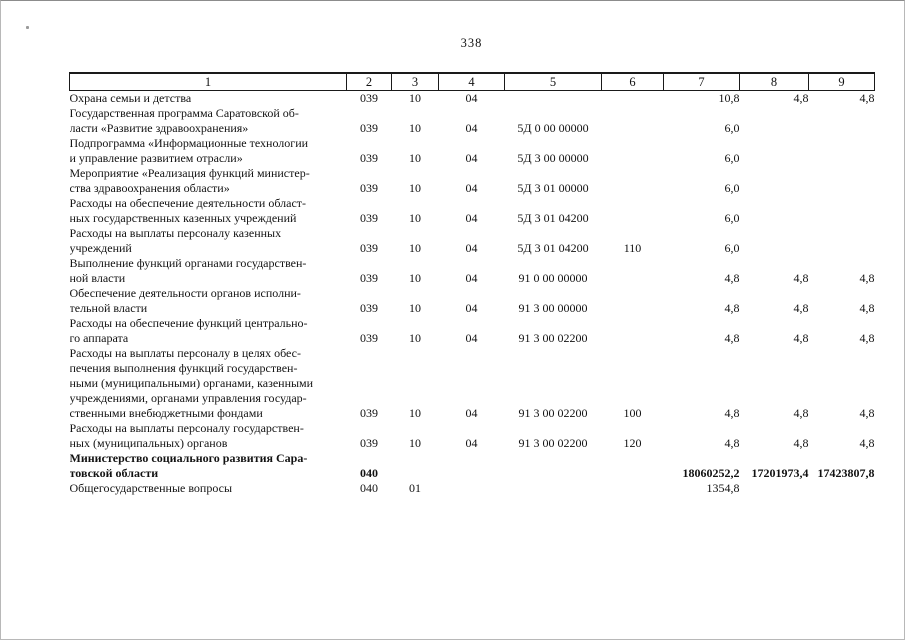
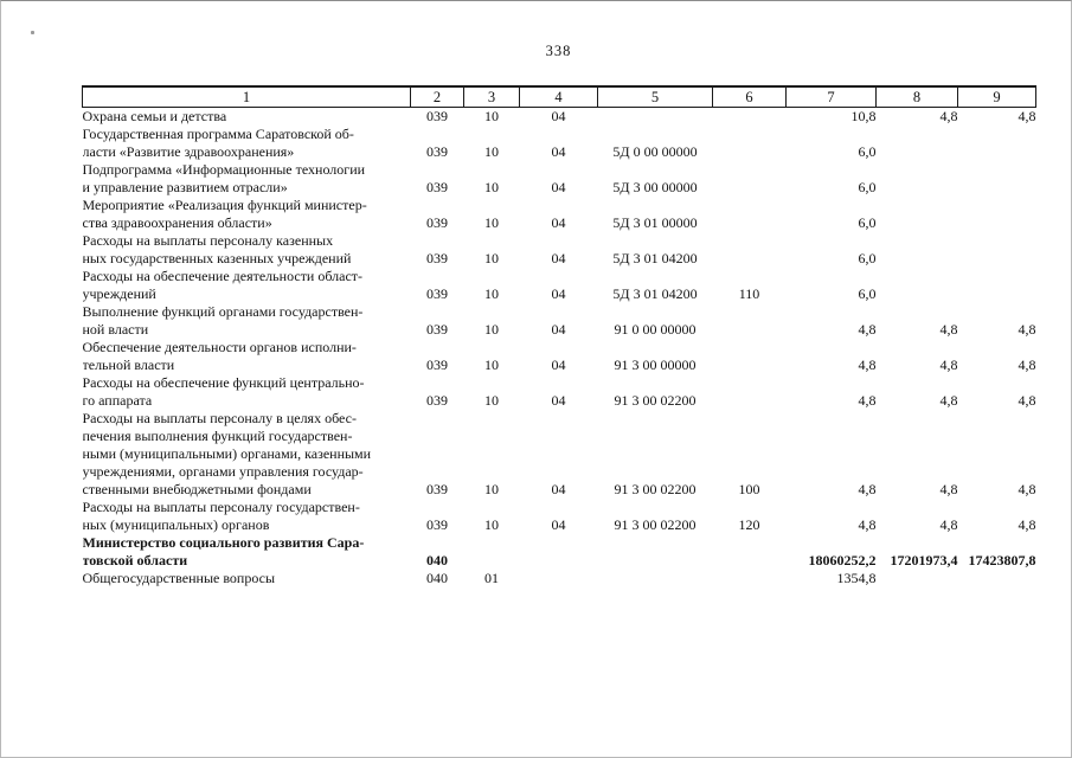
  338
  1	2	3	4	5	6	7	8	9
  Охрана семьи и детства	039	10	04			10,8	4,8	4,8
  Государственная программа Саратовской об-ласти «Развитие здравоохранения»	039	10	04	5Д 0 00 00000		6,0
  Подпрограмма «Информационные технологиии управление развитием отрасли»	039	10	04	5Д 3 00 00000		6,0
  Мероприятие «Реализация функций министер-ства здравоохранения области»	039	10	04	5Д 3 01 00000		6,0
- Расходы на обеспечение деятельности област-ных государственных казенных учреждений	039	10	04	5Д 3 01 04200		6,0
+ Расходы на выплаты персоналу казенныхных государственных казенных учреждений	039	10	04	5Д 3 01 04200		6,0
- Расходы на выплаты персоналу казенныхучреждений	039	10	04	5Д 3 01 04200	110	6,0
+ Расходы на обеспечение деятельности област-учреждений	039	10	04	5Д 3 01 04200	110	6,0
  Выполнение функций органами государствен-ной власти	039	10	04	91 0 00 00000		4,8	4,8	4,8
  Обеспечение деятельности органов исполни-тельной власти	039	10	04	91 3 00 00000		4,8	4,8	4,8
  Расходы на обеспечение функций центрально-го аппарата	039	10	04	91 3 00 02200		4,8	4,8	4,8
  Расходы на выплаты персоналу в целях обес-печения выполнения функций государствен-ными (муниципальными) органами, казеннымиучреждениями, органами управления государ-ственными внебюджетными фондами	039	10	04	91 3 00 02200	100	4,8	4,8	4,8
  Расходы на выплаты персоналу государствен-ных (муниципальных) органов	039	10	04	91 3 00 02200	120	4,8	4,8	4,8
  Министерство социального развития Сара-товской области	040					18060252,2	17201973,4	17423807,8
  Общегосударственные вопросы	040	01				1354,8
